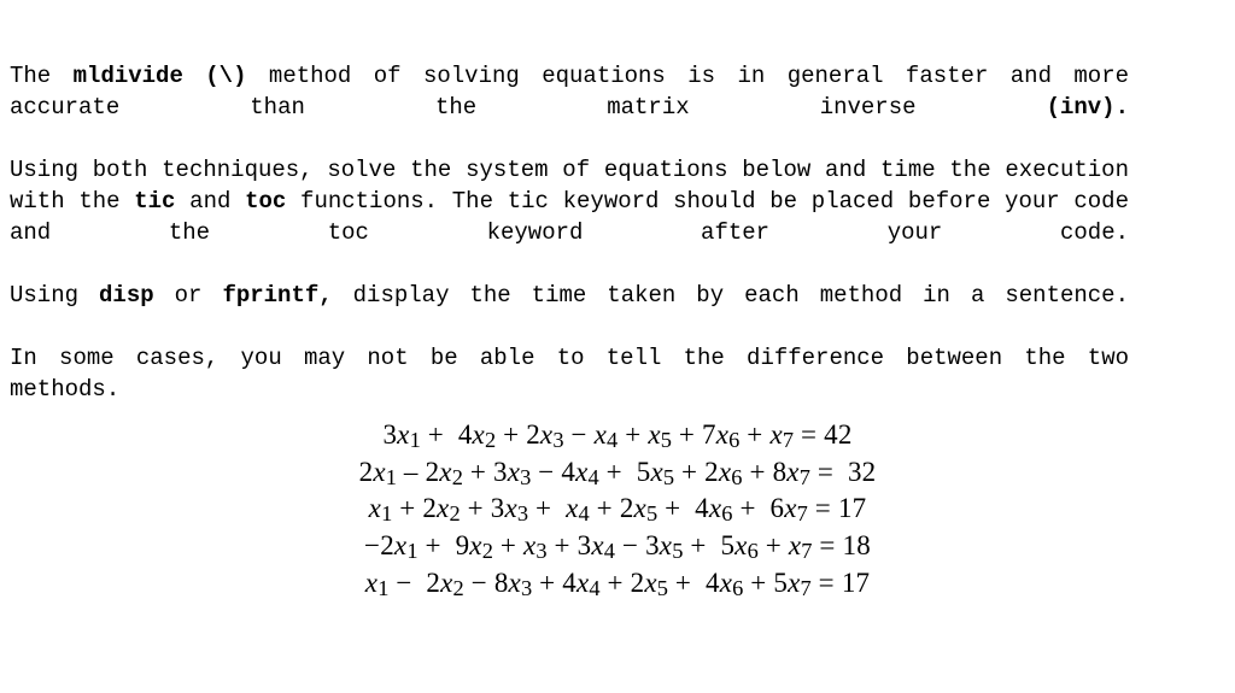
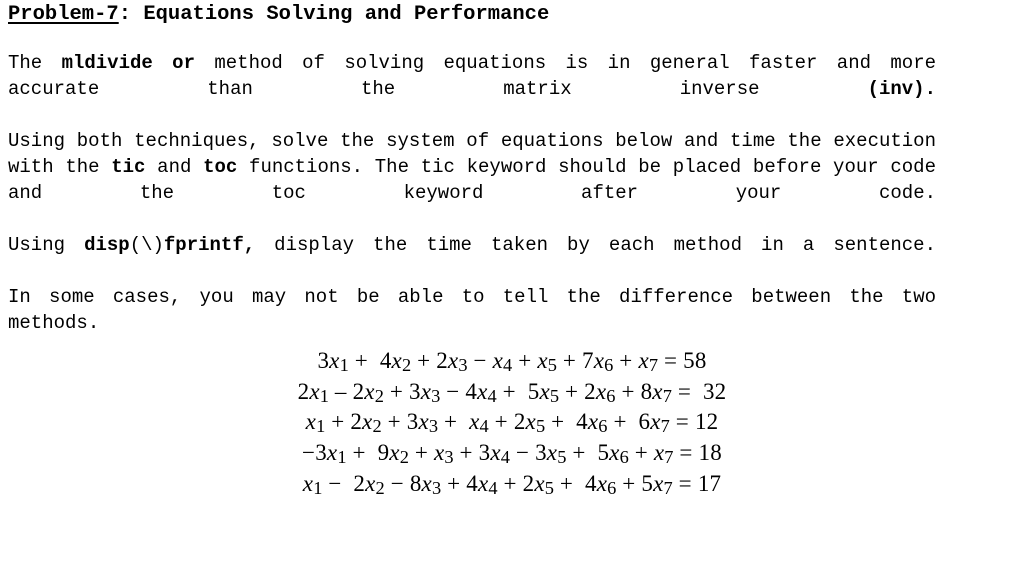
+ Problem-7: Equations Solving and Performance
- The mldivide (\) method of solving equations is in general faster and more accurate than the matrix inverse (inv).
+ The mldivide or method of solving equations is in general faster and more accurate than the matrix inverse (inv).
  Using both techniques, solve the system of equations below and time the execution with the tic and toc functions. The tic keyword should be placed before your code and the toc keyword after your code.
- Using disp or fprintf, display the time taken by each method in a sentence.
+ Using disp(\)fprintf, display the time taken by each method in a sentence.
  In some cases, you may not be able to tell the difference between the two methods.
- 3x1 + 4x2 + 2x3 − x4 + x5 + 7x6 + x7 = 42
+ 3x1 + 4x2 + 2x3 − x4 + x5 + 7x6 + x7 = 58
  2x1 – 2x2 + 3x3 − 4x4 + 5x5 + 2x6 + 8x7 = 32
- x1 + 2x2 + 3x3 + x4 + 2x5 + 4x6 + 6x7 = 17
+ x1 + 2x2 + 3x3 + x4 + 2x5 + 4x6 + 6x7 = 12
- −2x1 + 9x2 + x3 + 3x4 − 3x5 + 5x6 + x7 = 18
+ −3x1 + 9x2 + x3 + 3x4 − 3x5 + 5x6 + x7 = 18
  x1 − 2x2 − 8x3 + 4x4 + 2x5 + 4x6 + 5x7 = 17
